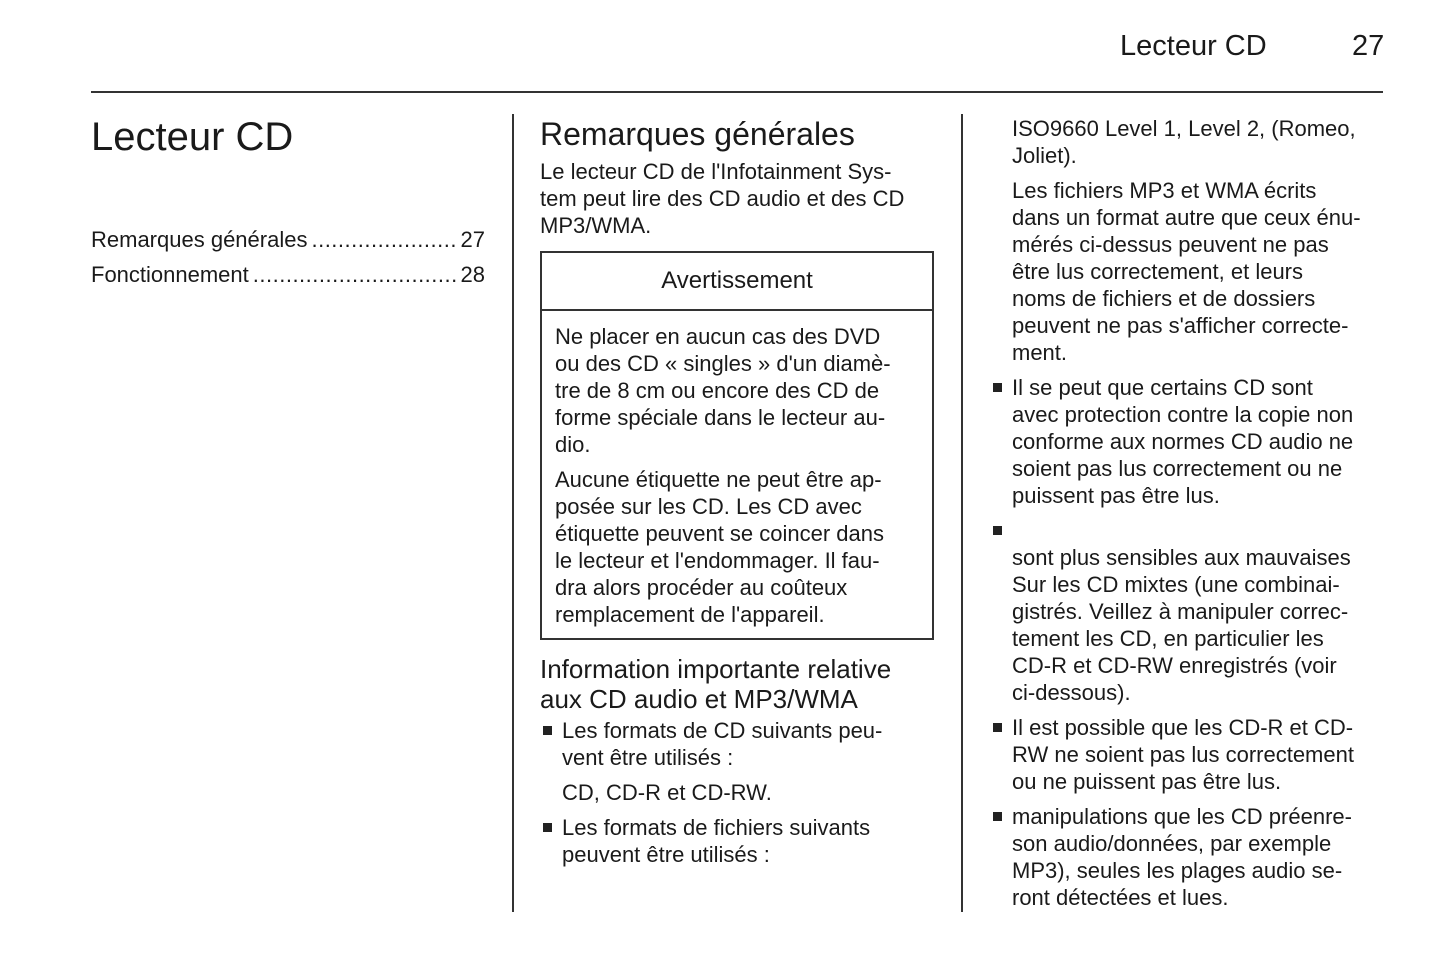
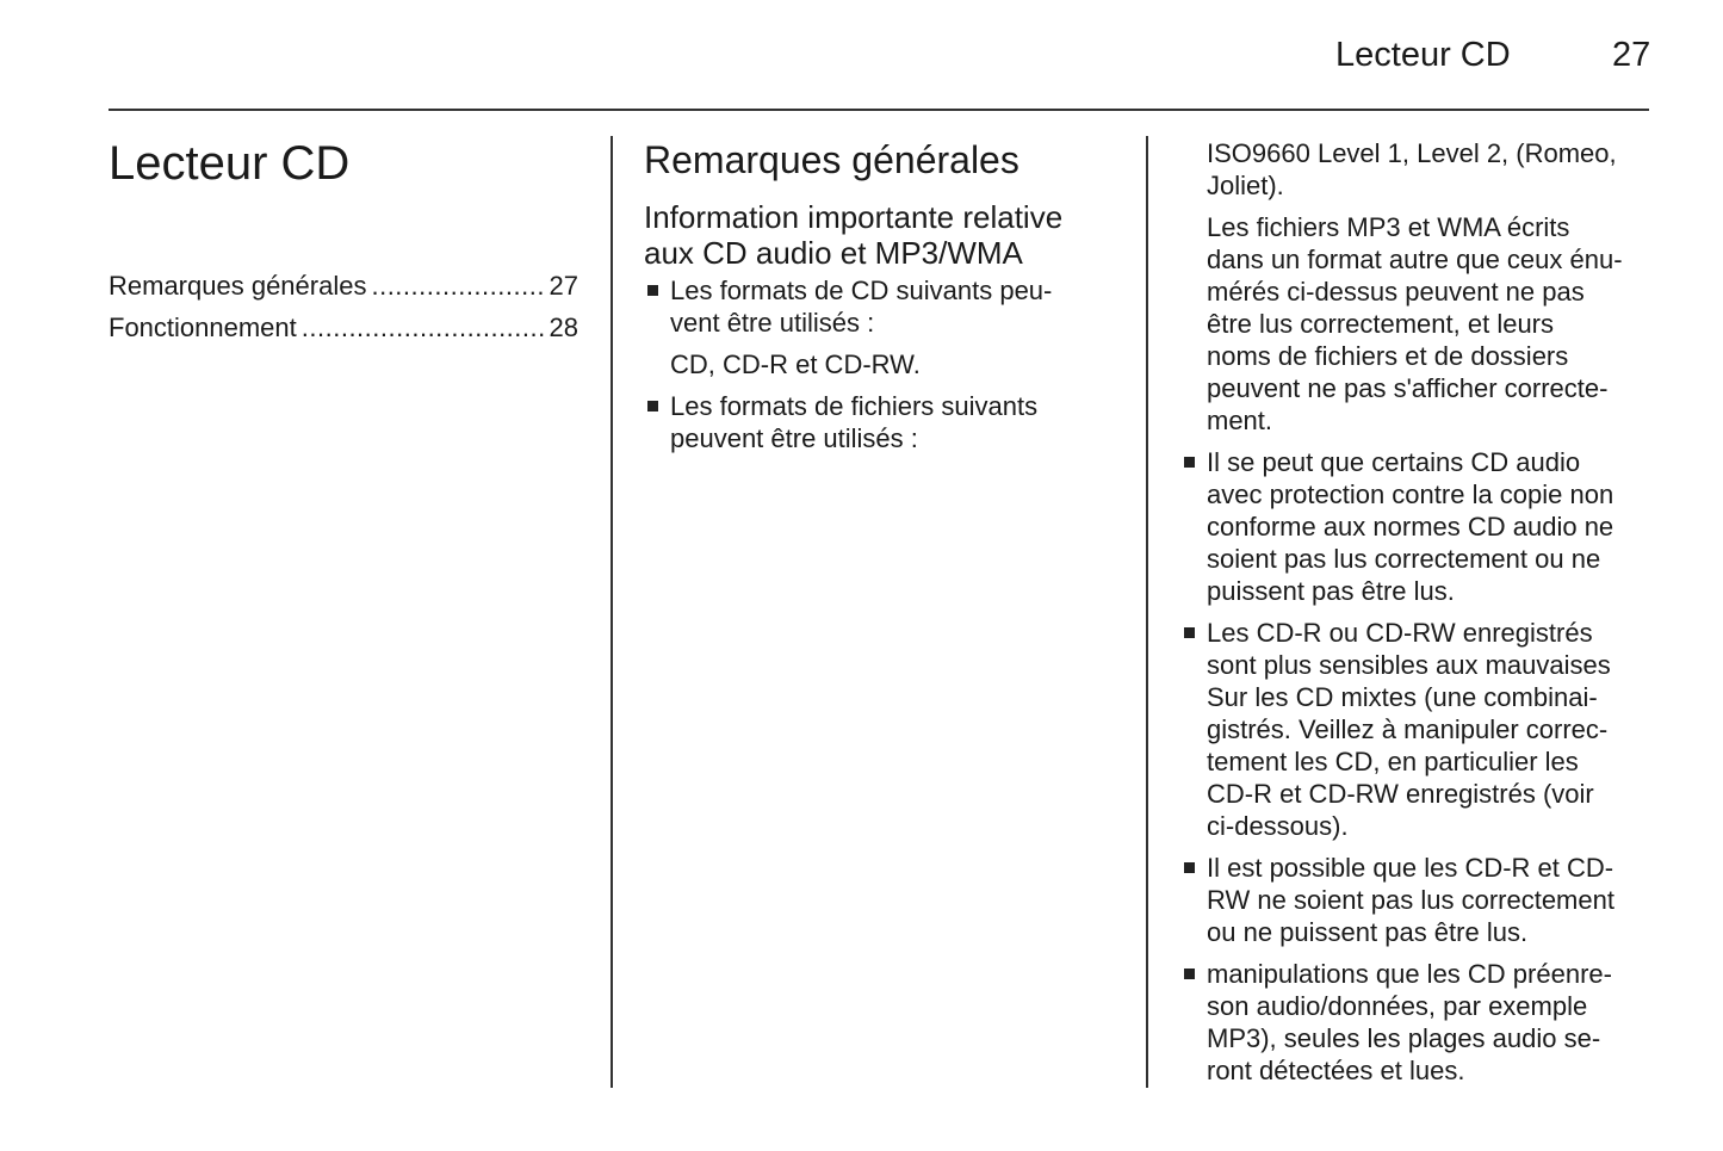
  Lecteur CD
  27
  Lecteur CD
  Remarques générales
  27
  Fonctionnement
  28
  Remarques générales
- Le lecteur CD de l'Infotainment Sys-
- tem peut lire des CD audio et des CD
- MP3/WMA.
- Avertissement
- Ne placer en aucun cas des DVD
- ou des CD « singles » d'un diamè-
- tre de 8 cm ou encore des CD de
- forme spéciale dans le lecteur au-
- dio.
- Aucune étiquette ne peut être ap-
- posée sur les CD. Les CD avec
- étiquette peuvent se coincer dans
- le lecteur et l'endommager. Il fau-
- dra alors procéder au coûteux
- remplacement de l'appareil.
  Information importante relative
  aux CD audio et MP3/WMA
  Les formats de CD suivants peu-
  vent être utilisés :
  CD, CD-R et CD-RW.
  Les formats de fichiers suivants
  peuvent être utilisés :
  ISO9660 Level 1, Level 2, (Romeo,
  Joliet).
  Les fichiers MP3 et WMA écrits
  dans un format autre que ceux énu-
  mérés ci-dessus peuvent ne pas
  être lus correctement, et leurs
  noms de fichiers et de dossiers
  peuvent ne pas s'afficher correcte-
  ment.
- Il se peut que certains CD sont
+ Il se peut que certains CD audio
  avec protection contre la copie non
  conforme aux normes CD audio ne
  soient pas lus correctement ou ne
  puissent pas être lus.
+ Les CD-R ou CD-RW enregistrés
  sont plus sensibles aux mauvaises
  Sur les CD mixtes (une combinai-
  gistrés. Veillez à manipuler correc-
  tement les CD, en particulier les
  CD-R et CD-RW enregistrés (voir
  ci-dessous).
  Il est possible que les CD-R et CD-
  RW ne soient pas lus correctement
  ou ne puissent pas être lus.
  manipulations que les CD préenre-
  son audio/données, par exemple
  MP3), seules les plages audio se-
  ront détectées et lues.
